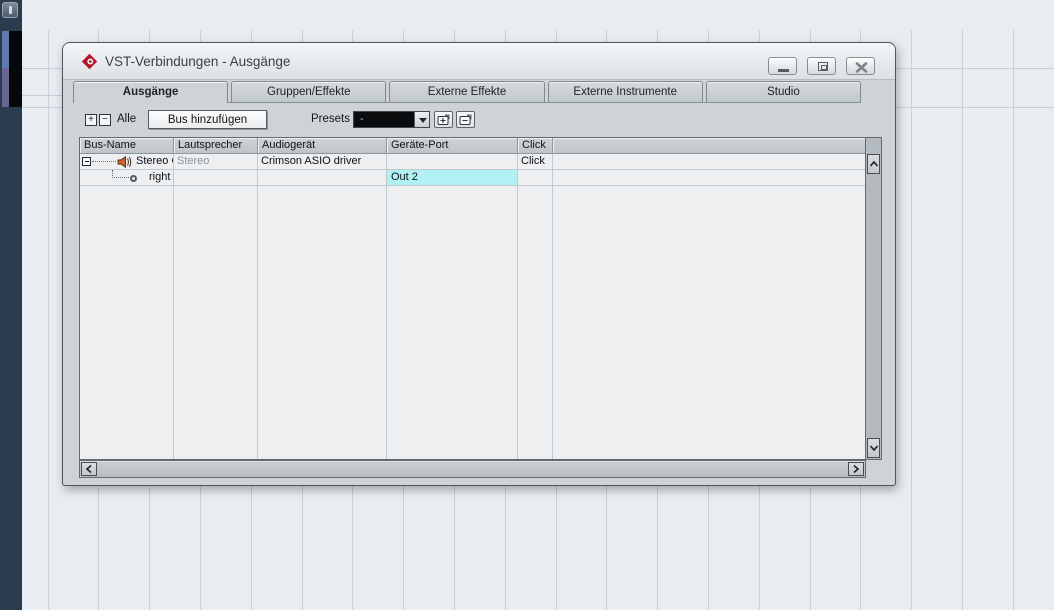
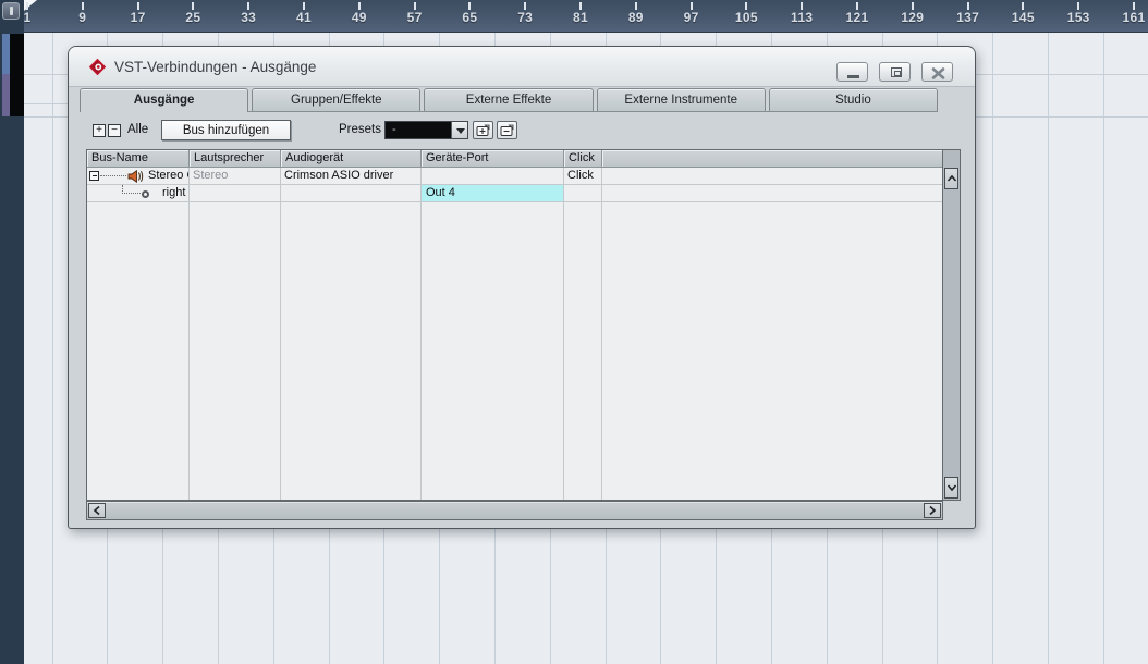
+ 1
+ 9
+ 17
+ 25
+ 33
+ 41
+ 49
+ 57
+ 65
+ 73
+ 81
+ 89
+ 97
+ 105
+ 113
+ 121
+ 129
+ 137
+ 145
+ 153
+ 161
  VST-Verbindungen - Ausgänge
  Ausgänge
  Gruppen/Effekte
  Externe Effekte
  Externe Instrumente
  Studio
  +
  −
  Alle
  Bus hinzufügen
  Presets
  -
  Bus-Name
  Lautsprecher
  Audiogerät
  Geräte-Port
  Click
  Stereo
  Crimson ASIO driver
  Click
  right
- Out 2
+ Out 4
